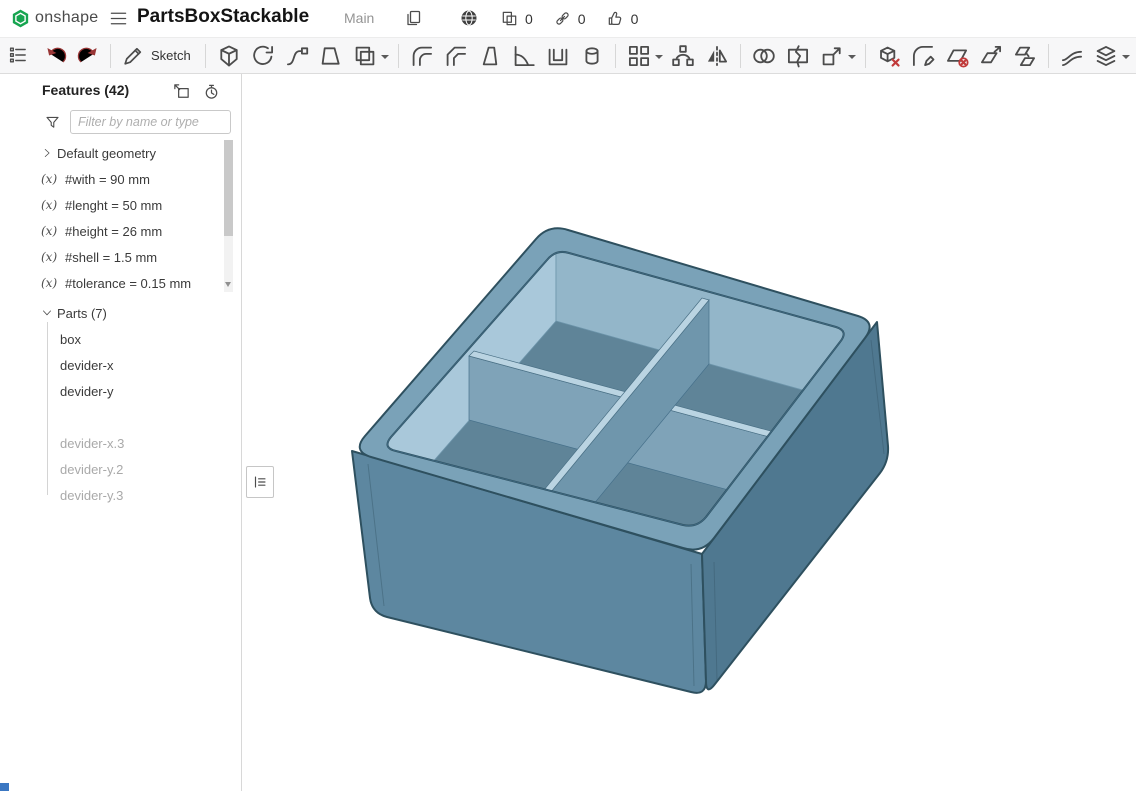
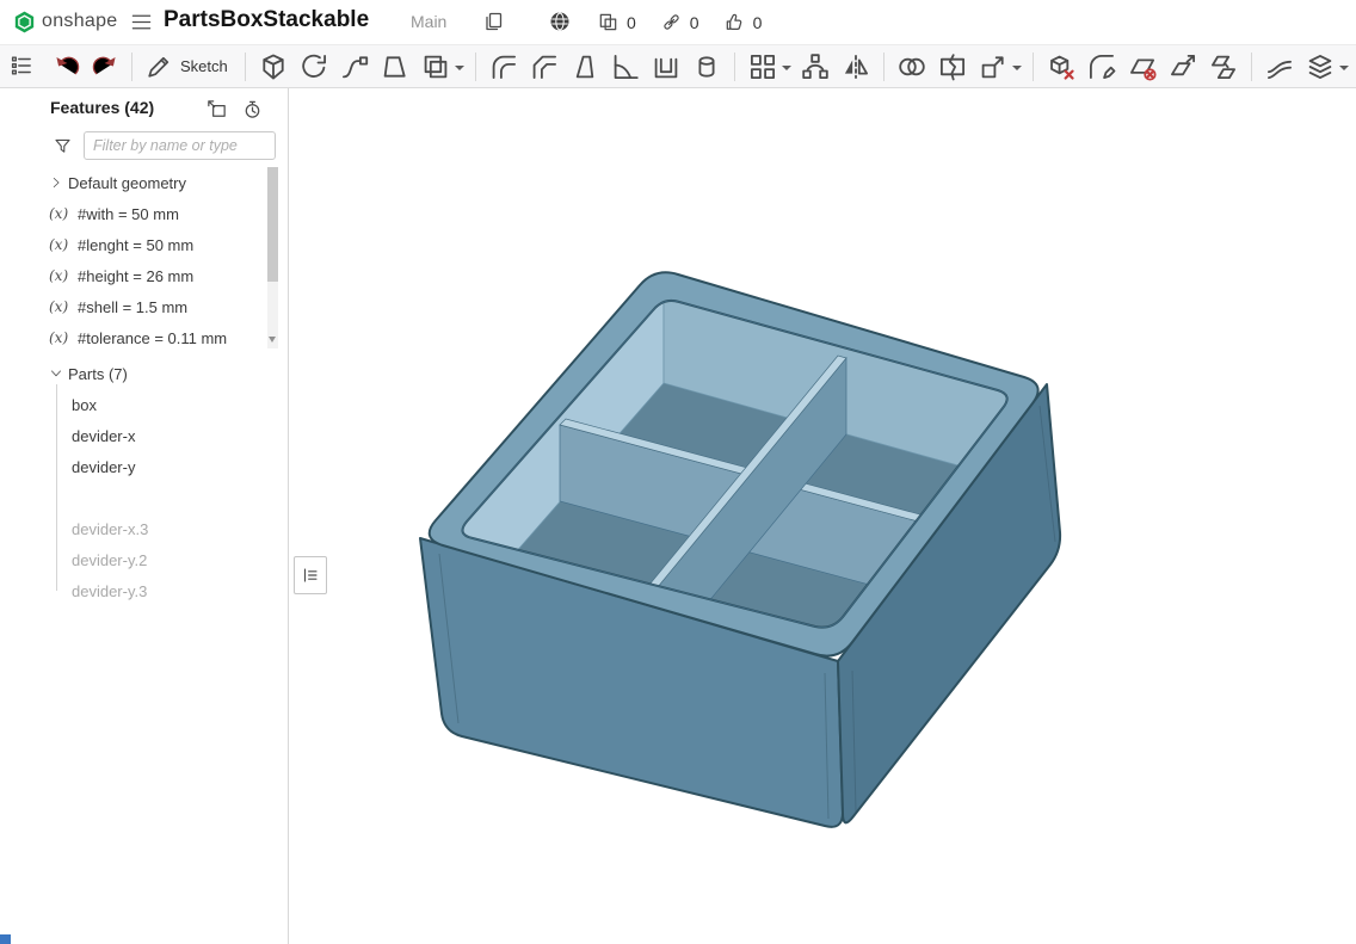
  onshape
  PartsBoxStackable
  Main
  0
  0
  0
  Sketch
  Features (42)
  Filter by name or type
  Default geometry
  (x)
- #with = 90 mm
+ #with = 50 mm
  (x)
  #lenght = 50 mm
  (x)
  #height = 26 mm
  (x)
  #shell = 1.5 mm
  (x)
- #tolerance = 0.15 mm
+ #tolerance = 0.11 mm
  Parts (7)
  box
  devider-x
  devider-y
  devider-x.3
  devider-y.2
  devider-y.3
